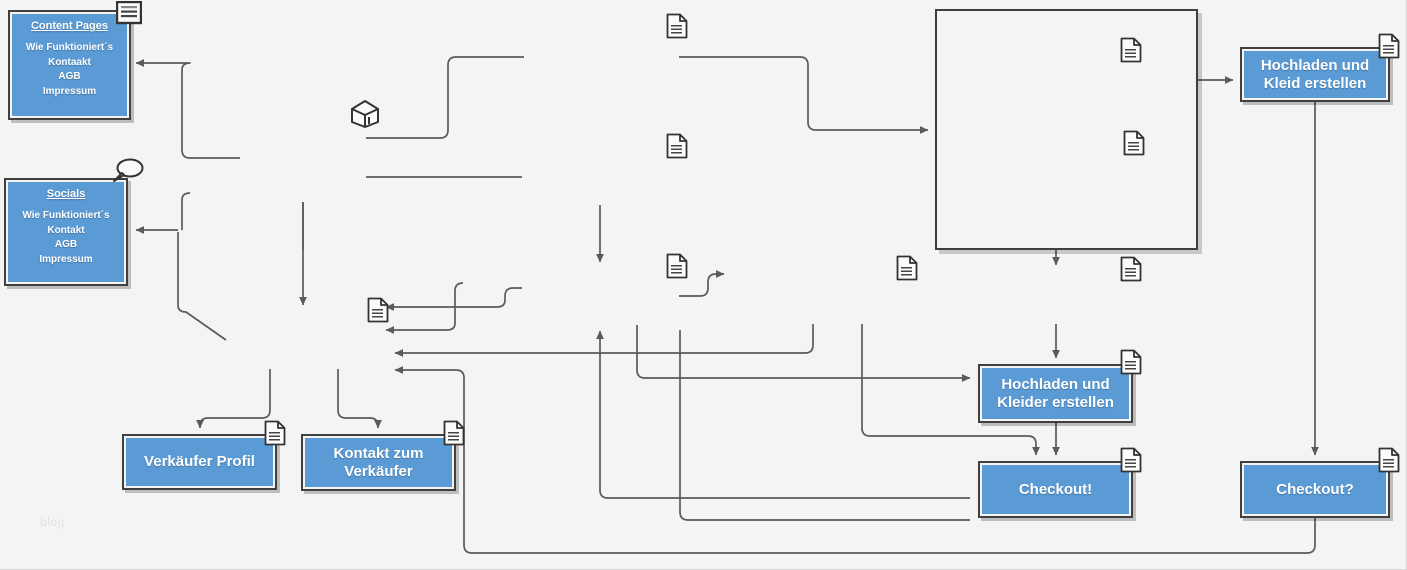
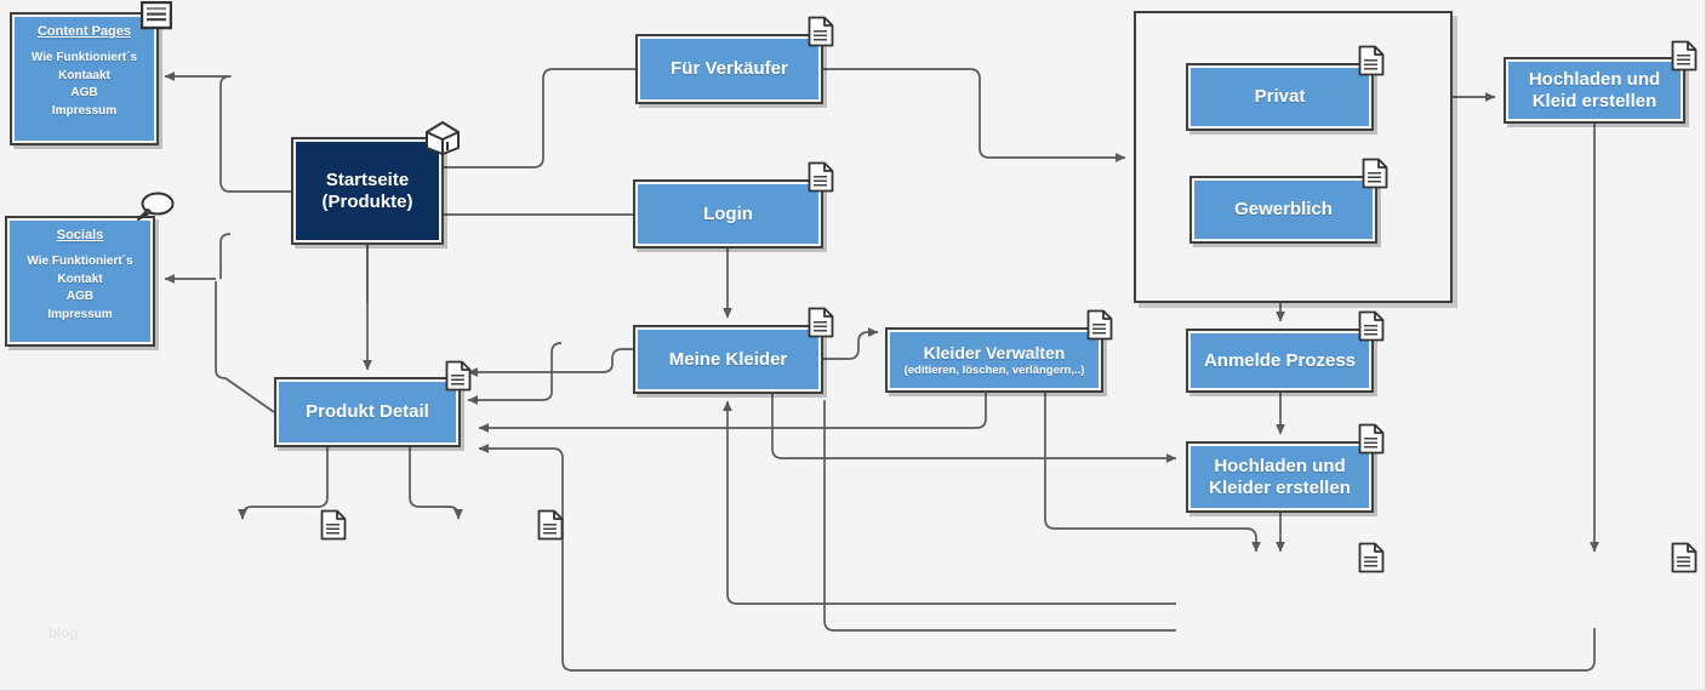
  Content Pages
  Wie Funktioniert´s
  Kontaakt
  AGB
  Impressum
  Socials
  Wie Funktioniert´s
  Kontakt
  AGB
  Impressum
+ Startseite
+ (Produkte)
+ Für Verkäufer
+ Login
+ Privat
+ Gewerblich
  Hochladen und
  Kleid erstellen
+ Meine Kleider
+ Kleider Verwalten
+ (editieren, löschen, verlängern,..)
+ Anmelde Prozess
+ Produkt Detail
  Hochladen und
  Kleider erstellen
- Verkäufer Profil
- Kontakt zum
- Verkäufer
- Checkout!
- Checkout?
